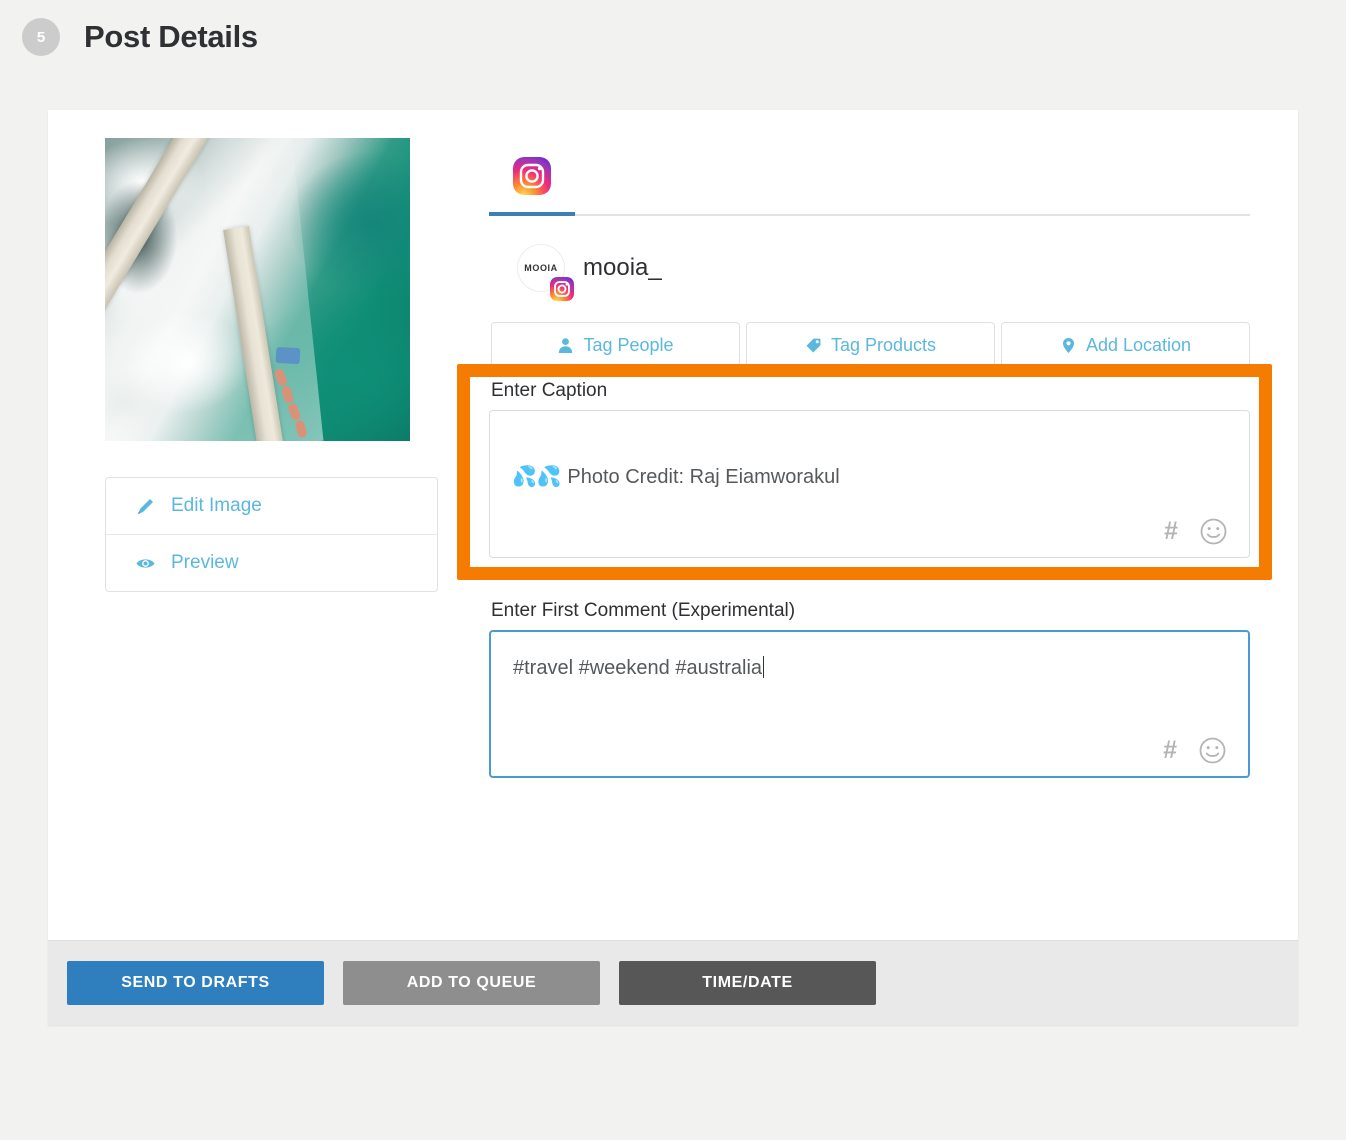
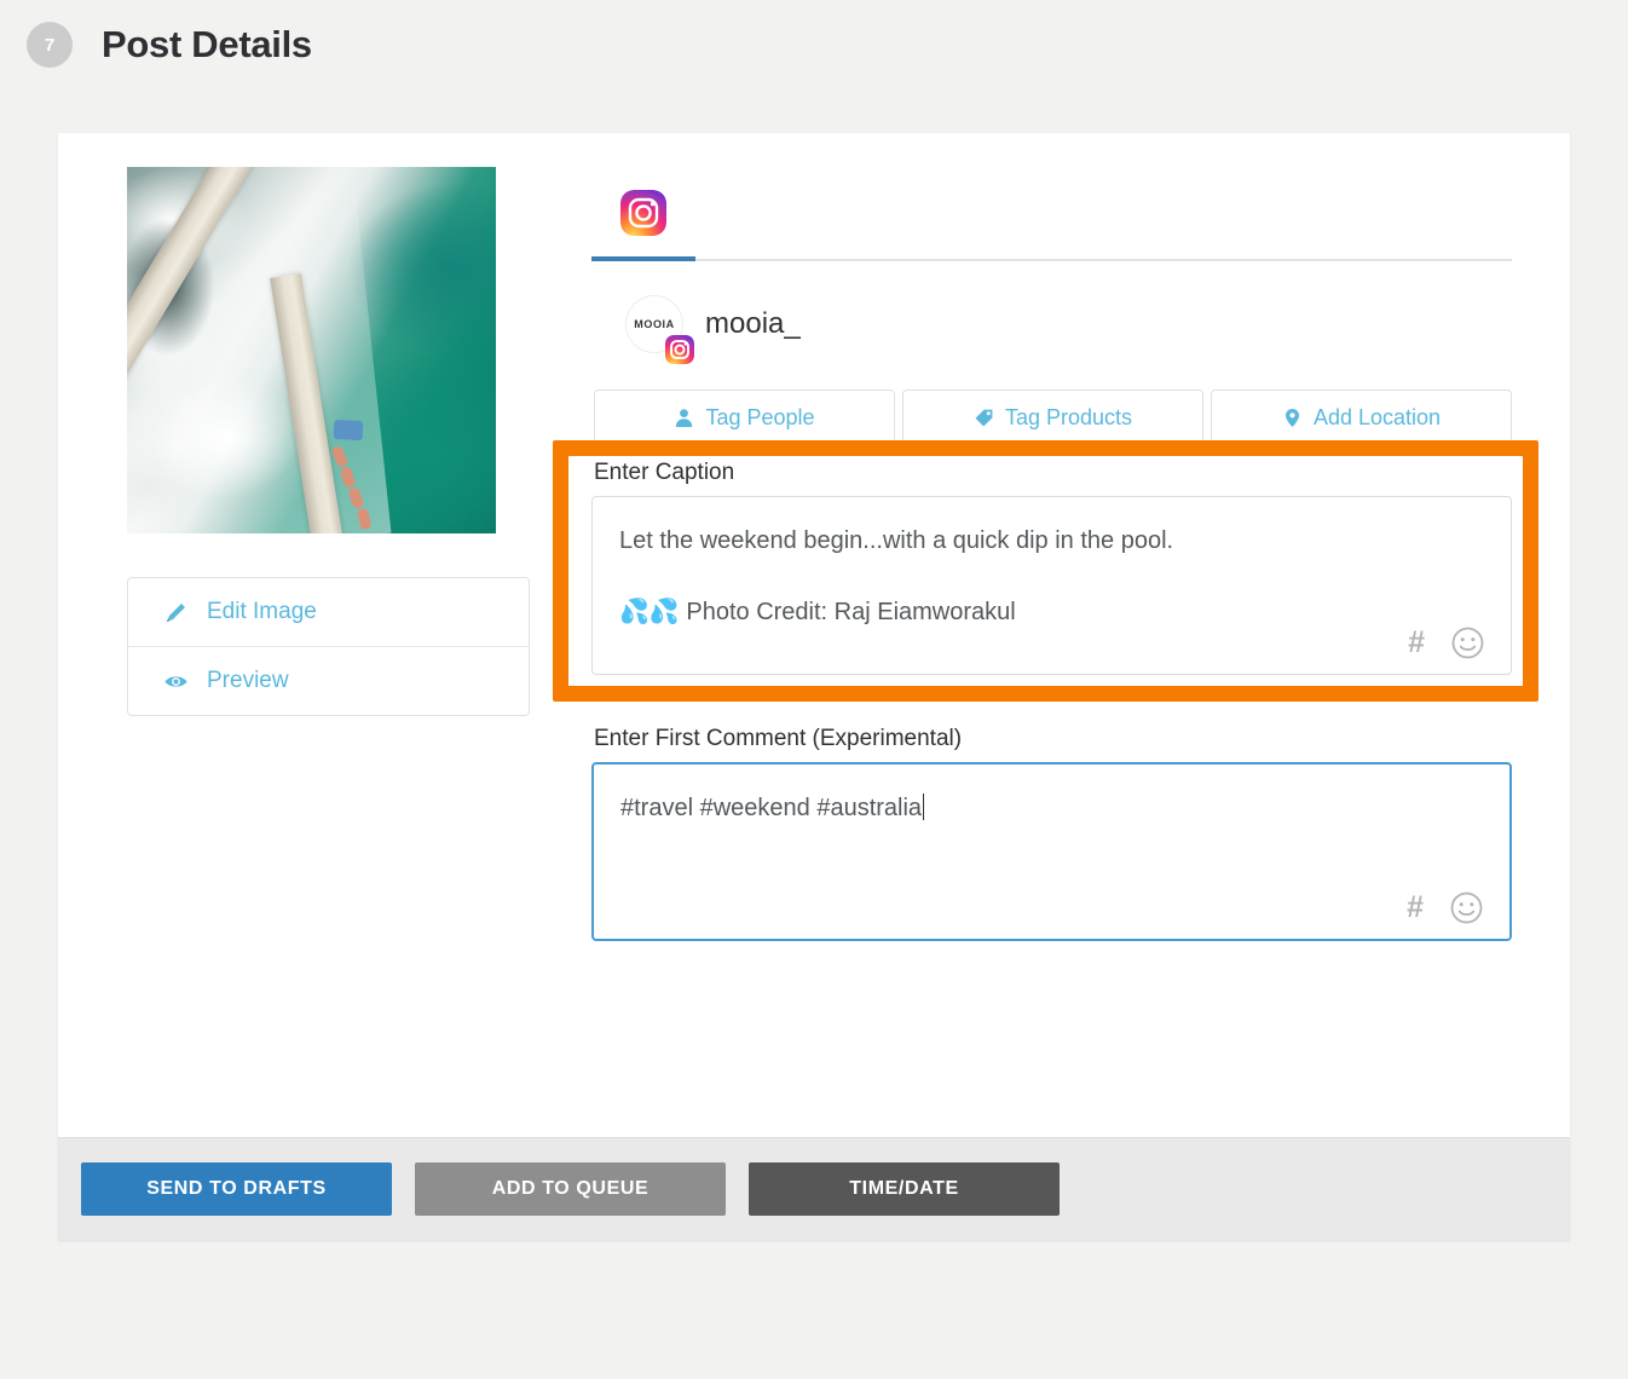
- 5
+ 7
  Post Details
  Edit Image
  Preview
  MOOIA
  mooia_
  Tag People
  Tag Products
  Add Location
  Enter Caption
+ Let the weekend begin...with a quick dip in the pool.
  💦💦 Photo Credit: Raj Eiamworakul
  #
  Enter First Comment (Experimental)
  #travel #weekend #australia
  #
  SEND TO DRAFTS
  ADD TO QUEUE
  TIME/DATE
